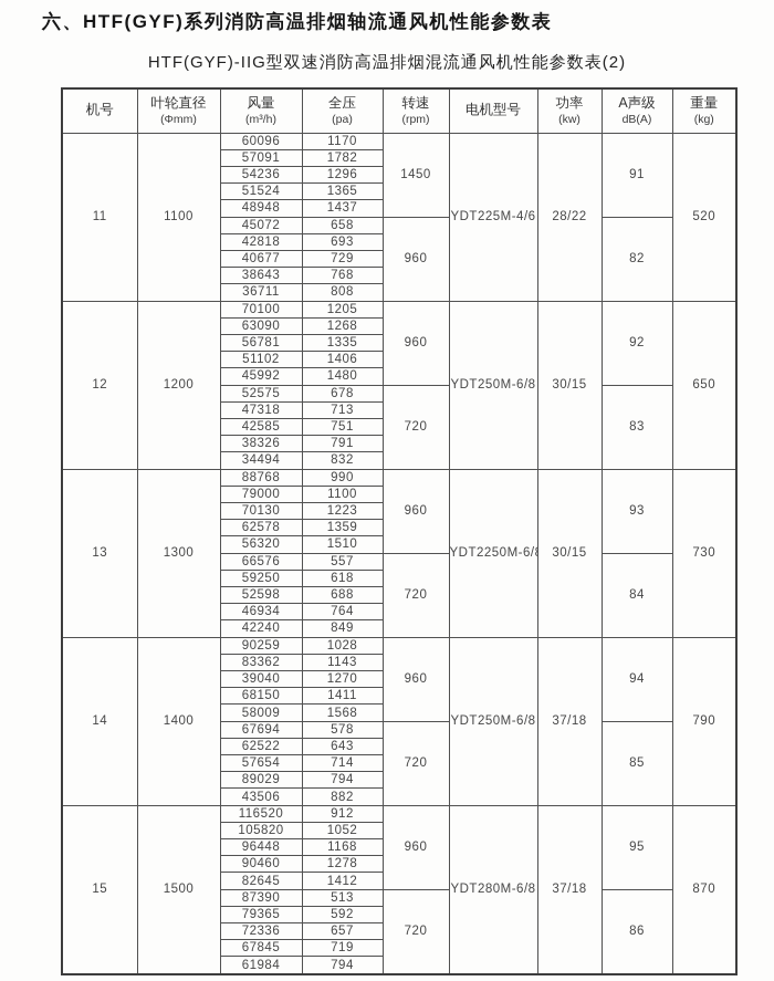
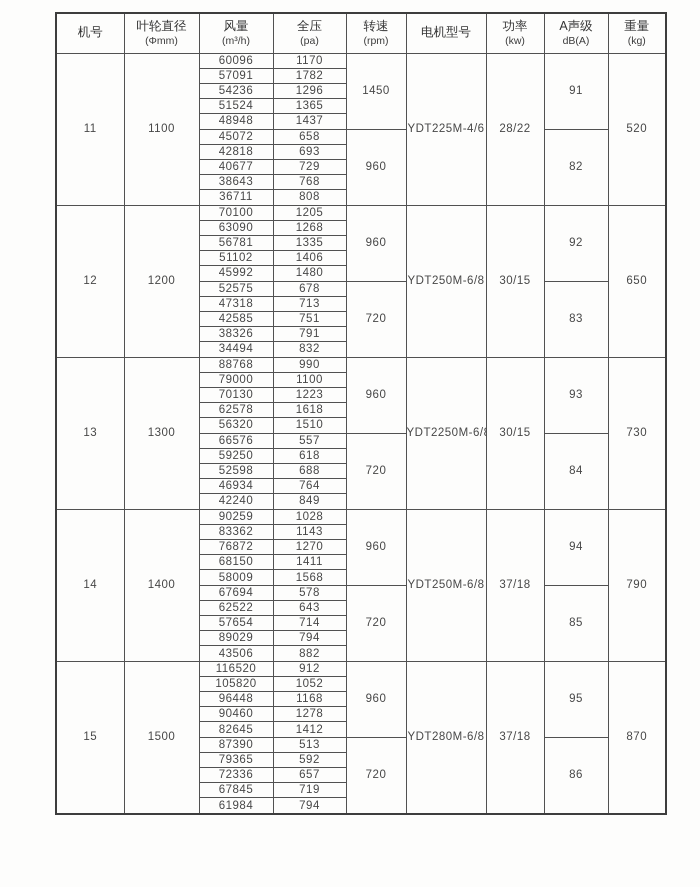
- 六、HTF(GYF)系列消防高温排烟轴流通风机性能参数表
- HTF(GYF)-IIG型双速消防高温排烟混流通风机性能参数表(2)
  机号	叶轮直径(Φmm)	风量(m³/h)	全压(pa)	转速(rpm)	电机型号	功率(kw)	A声级dB(A)	重量(kg)
  11	1100	60096	1170	1450	YDT225M-4/6	28/22	91	520
  57091	1782
  54236	1296
  51524	1365
  48948	1437
  45072	658	960	82
  42818	693
  40677	729
  38643	768
  36711	808
  12	1200	70100	1205	960	YDT250M-6/8	30/15	92	650
  63090	1268
  56781	1335
  51102	1406
  45992	1480
  52575	678	720	83
  47318	713
  42585	751
  38326	791
  34494	832
  13	1300	88768	990	960	YDT2250M-6/	30/15	93	730
  79000	1100
  70130	1223
- 62578	1359
+ 62578	1618
  56320	1510
  66576	557	720	84
  59250	618
  52598	688
  46934	764
  42240	849
  14	1400	90259	1028	960	YDT250M-6/8	37/18	94	790
  83362	1143
- 39040	1270
+ 76872	1270
  68150	1411
  58009	1568
  67694	578	720	85
  62522	643
  57654	714
  89029	794
  43506	882
  15	1500	116520	912	960	YDT280M-6/8	37/18	95	870
  105820	1052
  96448	1168
  90460	1278
  82645	1412
  87390	513	720	86
  79365	592
  72336	657
  67845	719
  61984	794
